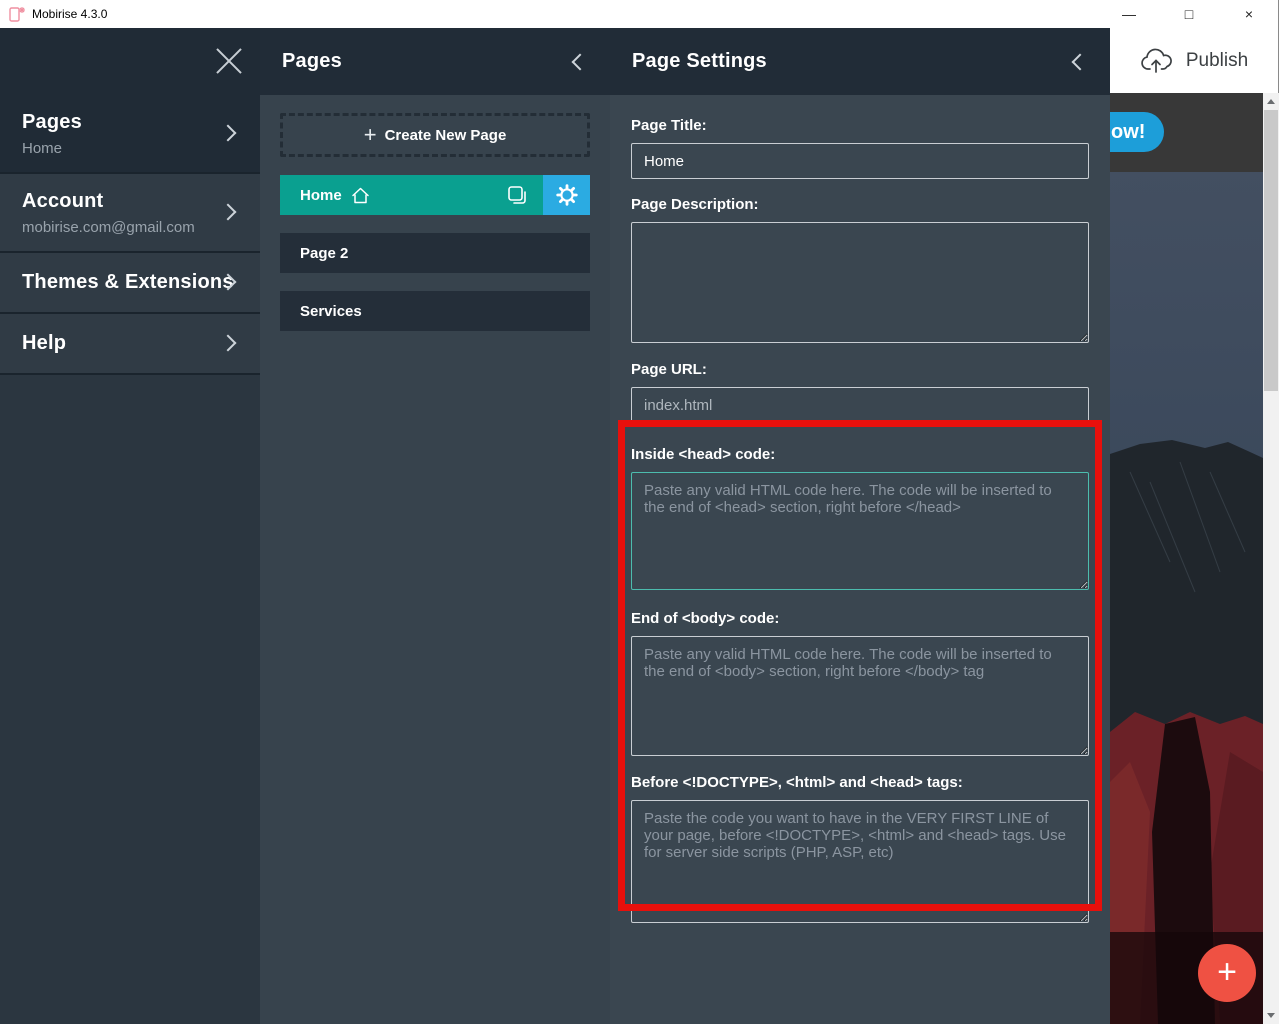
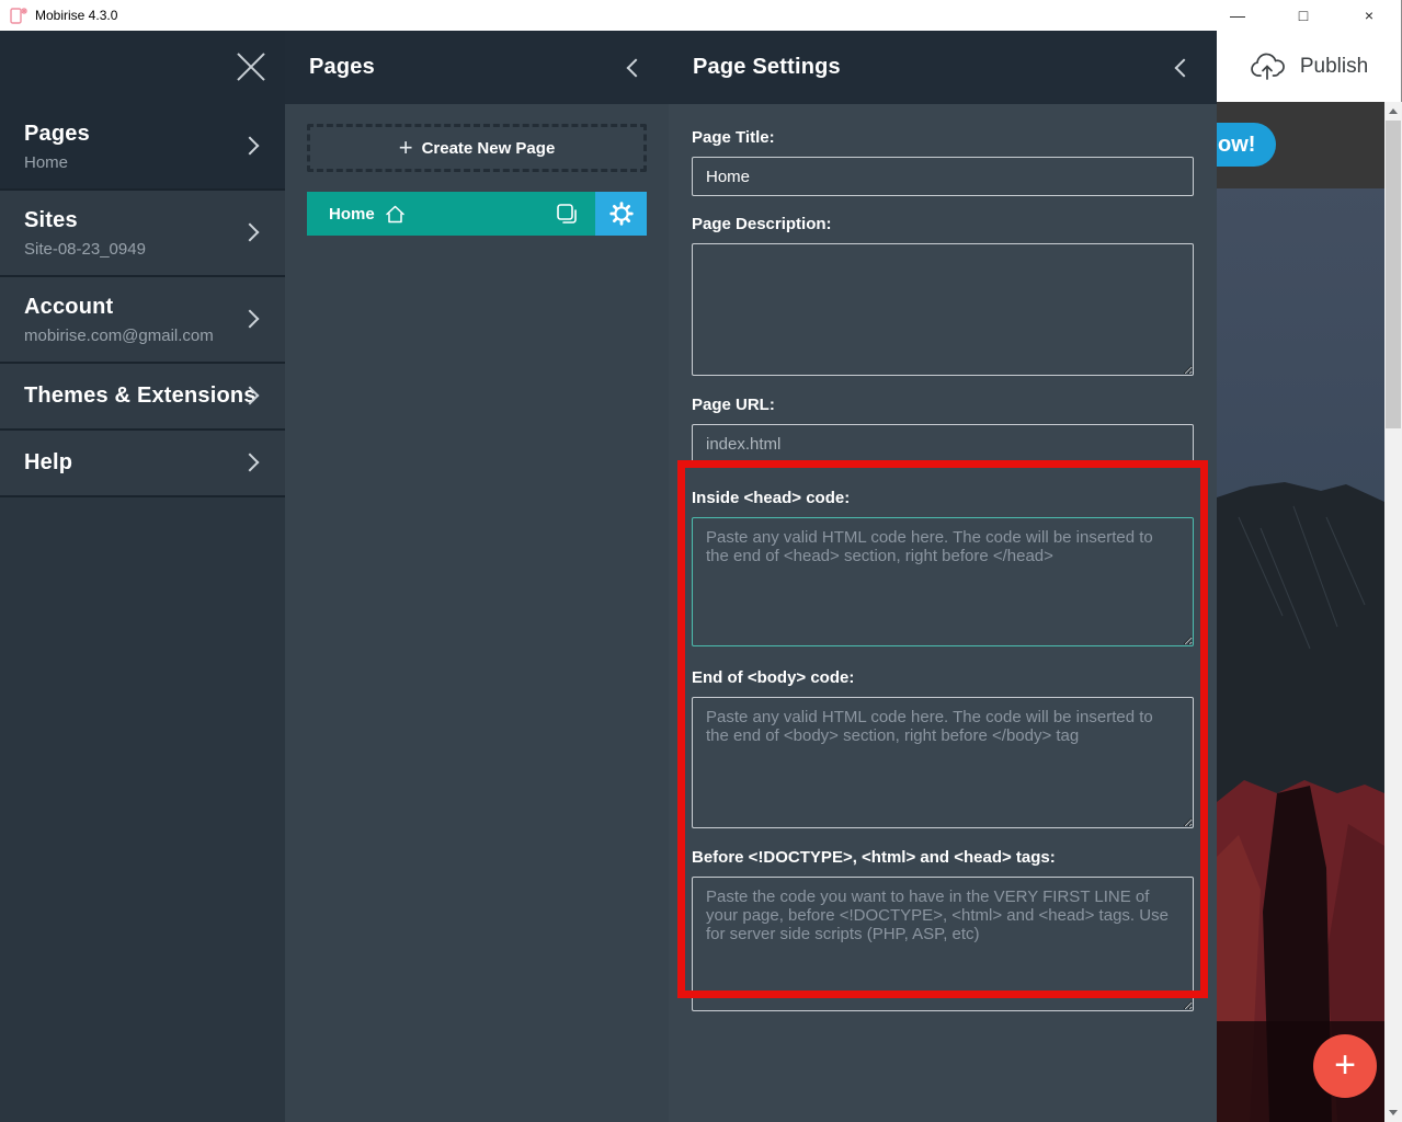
  Mobirise 4.3.0
  —
  □
  ×
  Pages
  Home
+ Sites
+ Site-08-23_0949
  Account
  mobirise.com@gmail.com
  Themes & Extensions
  Help
  Pages
  +
  Create New Page
  Home
- Page 2
- Services
  Page Settings
  Page Title:
  Home
  Page Description:
  Page URL:
  index.html
  Inside <head> code:
  End of <body> code:
  Before <!DOCTYPE>, <html> and <head> tags:
  Publish
  ow!
  +
